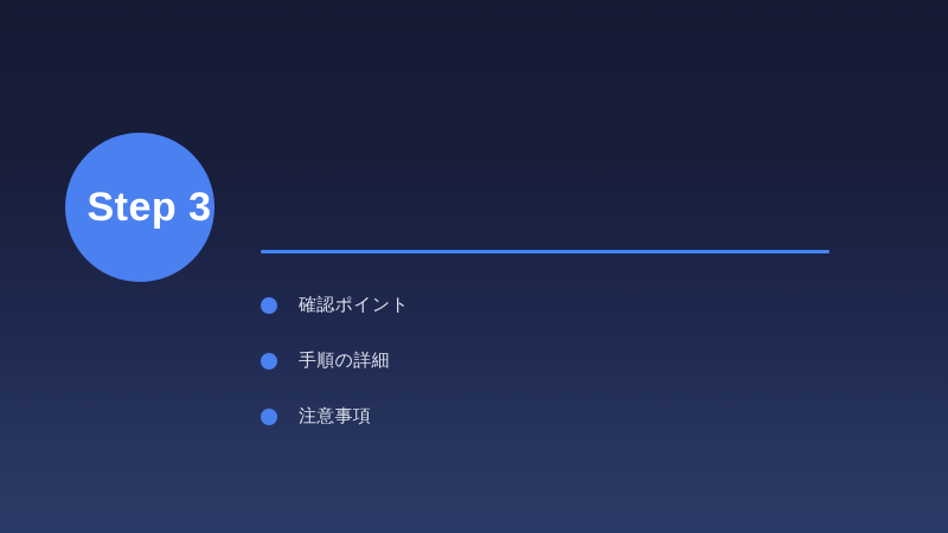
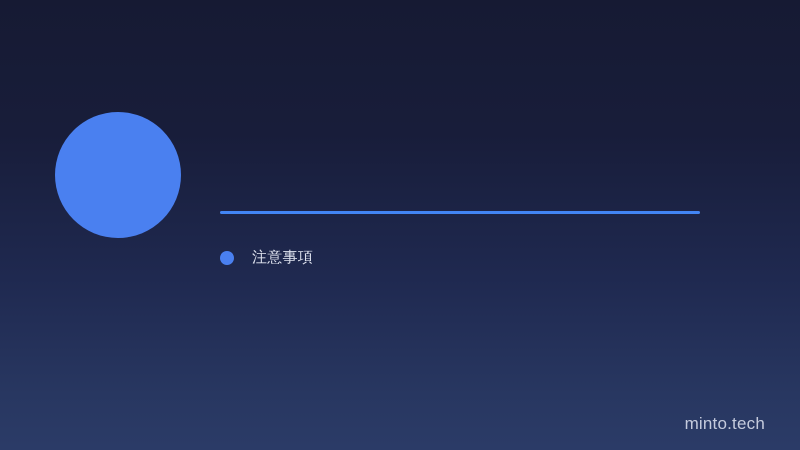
- Step 3
- 確認ポイント
- 手順の詳細
  注意事項
+ minto.tech
